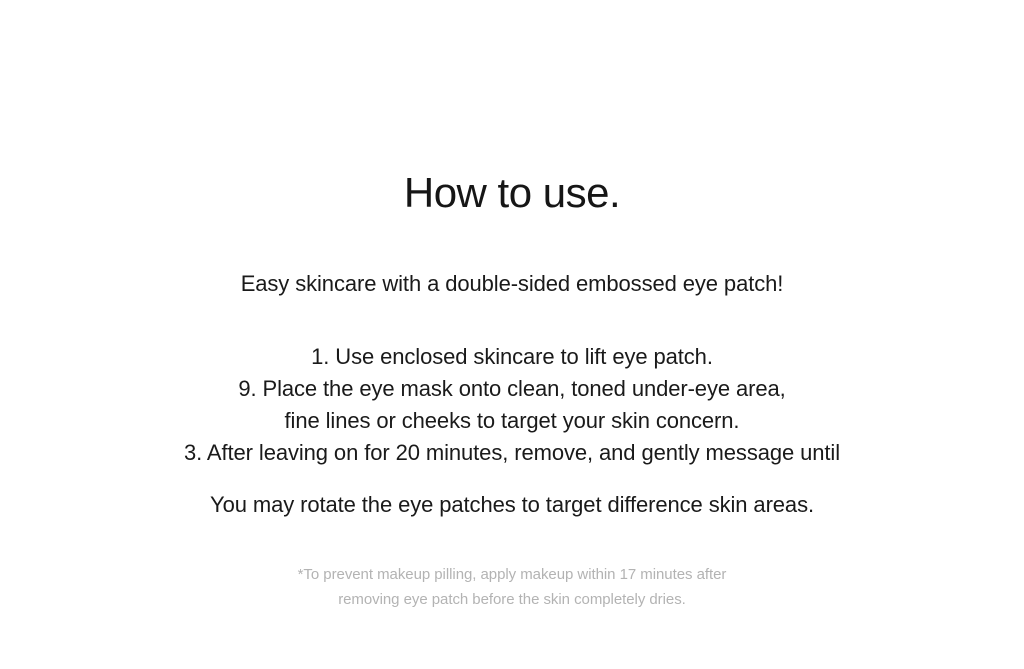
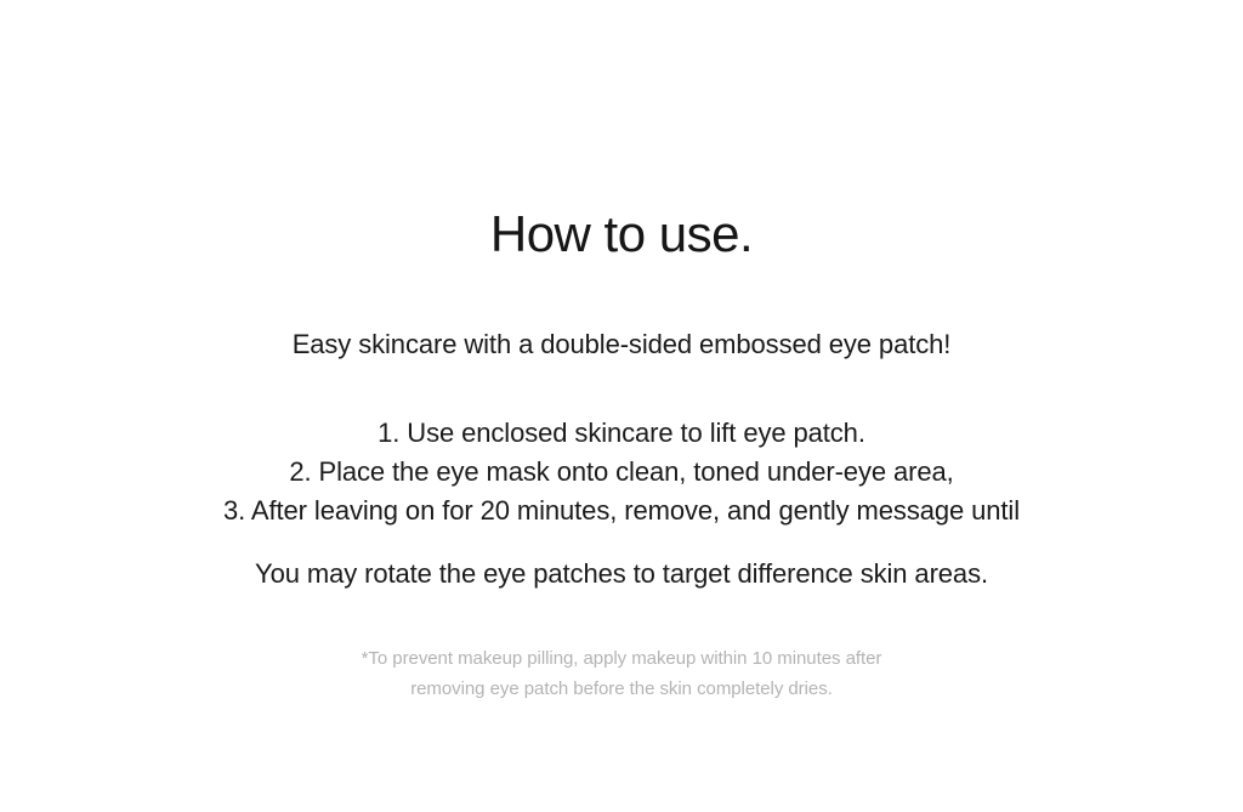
  How to use.
  Easy skincare with a double-sided embossed eye patch!
  1. Use enclosed skincare to lift eye patch.
- 9. Place the eye mask onto clean, toned under-eye area,
+ 2. Place the eye mask onto clean, toned under-eye area,
- fine lines or cheeks to target your skin concern.
  3. After leaving on for 20 minutes, remove, and gently message until
  You may rotate the eye patches to target difference skin areas.
- *To prevent makeup pilling, apply makeup within 17 minutes after
+ *To prevent makeup pilling, apply makeup within 10 minutes after
  removing eye patch before the skin completely dries.
